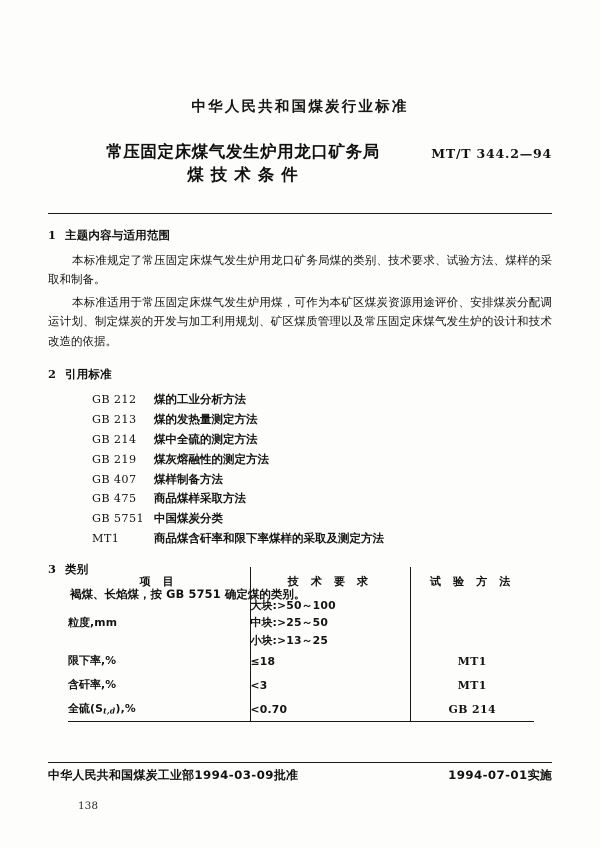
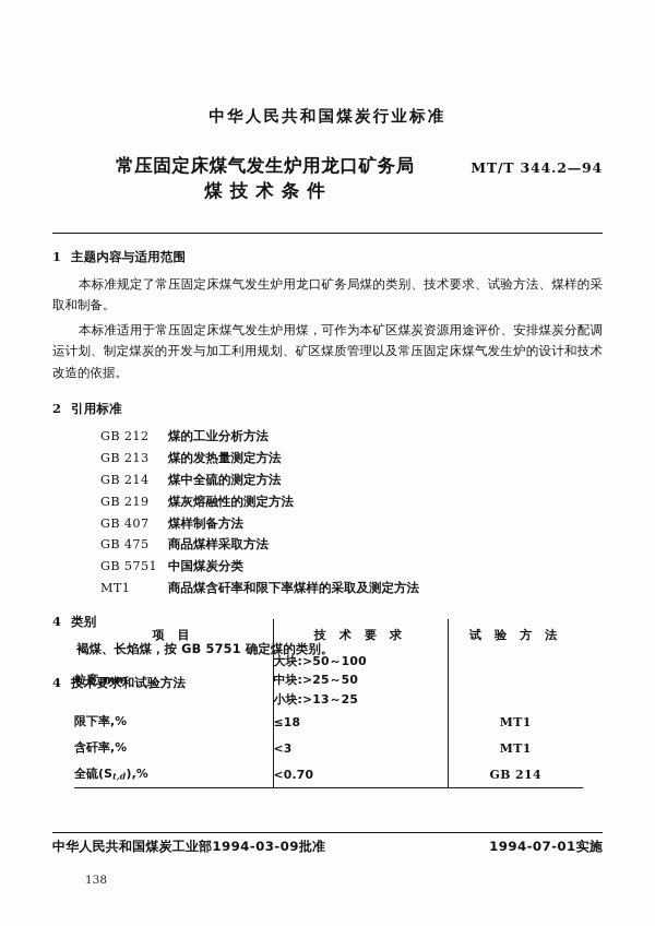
  中华人民共和国煤炭行业标准
  常压固定床煤气发生炉用龙口矿务局
  煤技术条件
  MT/T 344.2—94
  1 主题内容与适用范围
  本标准规定了常压固定床煤气发生炉用龙口矿务局煤的类别、技术要求、试验方法、煤样的采取和制备。
  本标准适用于常压固定床煤气发生炉用煤，可作为本矿区煤炭资源用途评价、安排煤炭分配调运计划、制定煤炭的开发与加工利用规划、矿区煤质管理以及常压固定床煤气发生炉的设计和技术改造的依据。
  2 引用标准
  GB 212 煤的工业分析方法
  GB 213 煤的发热量测定方法
  GB 214 煤中全硫的测定方法
  GB 219 煤灰熔融性的测定方法
  GB 407 煤样制备方法
  GB 475 商品煤样采取方法
  GB 5751 中国煤炭分类
  MT1 商品煤含矸率和限下率煤样的采取及测定方法
- 3 类别
+ 4 类别
  褐煤、长焰煤，按 GB 5751 确定煤的类别。
+ 4 技术要求和试验方法
  项 目	技 术 要 求	试 验 方 法
  粒度,mm	大块:>50～100 中块:>25～50 小块:>13～25
  限下率,%	≤18	MT1
  含矸率,%	<3	MT1
  全硫(St,d),%	<0.70	GB 214
  中华人民共和国煤炭工业部1994-03-09批准
  1994-07-01实施
  138
